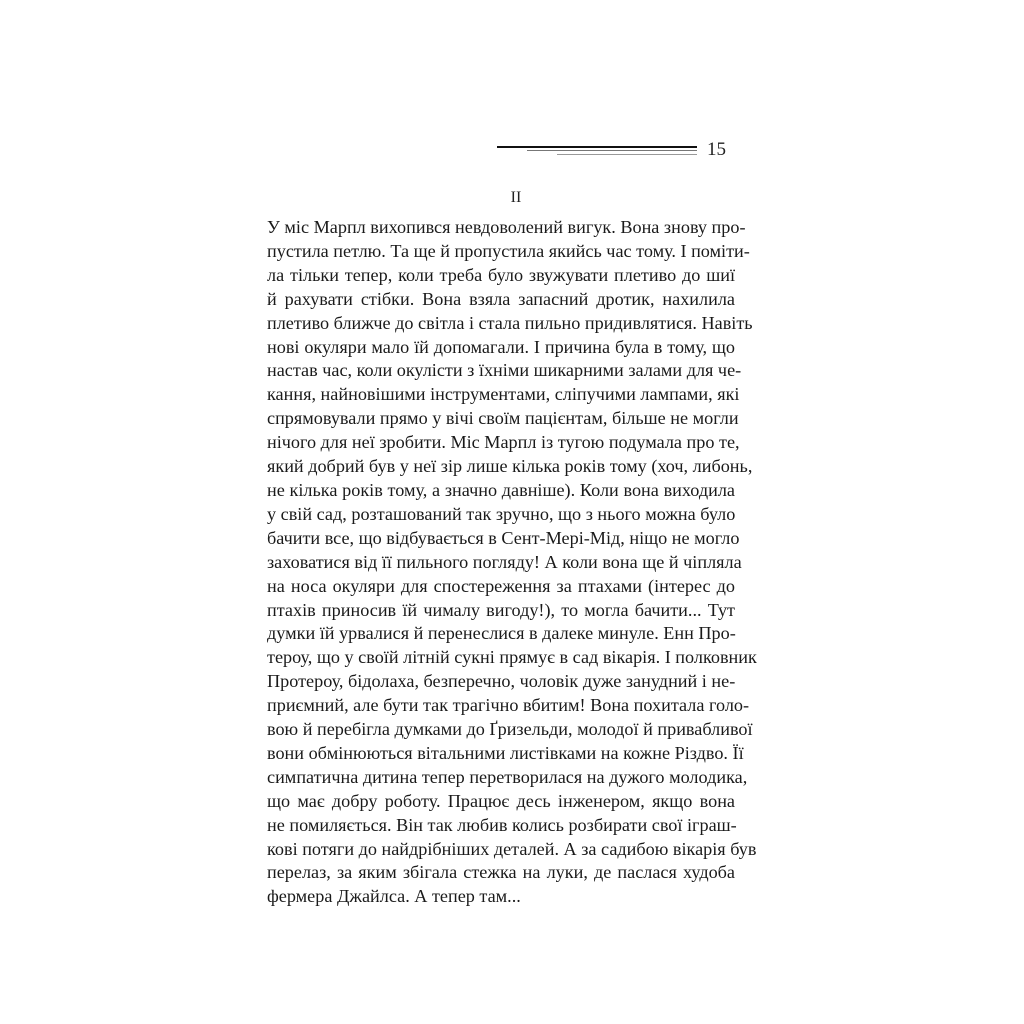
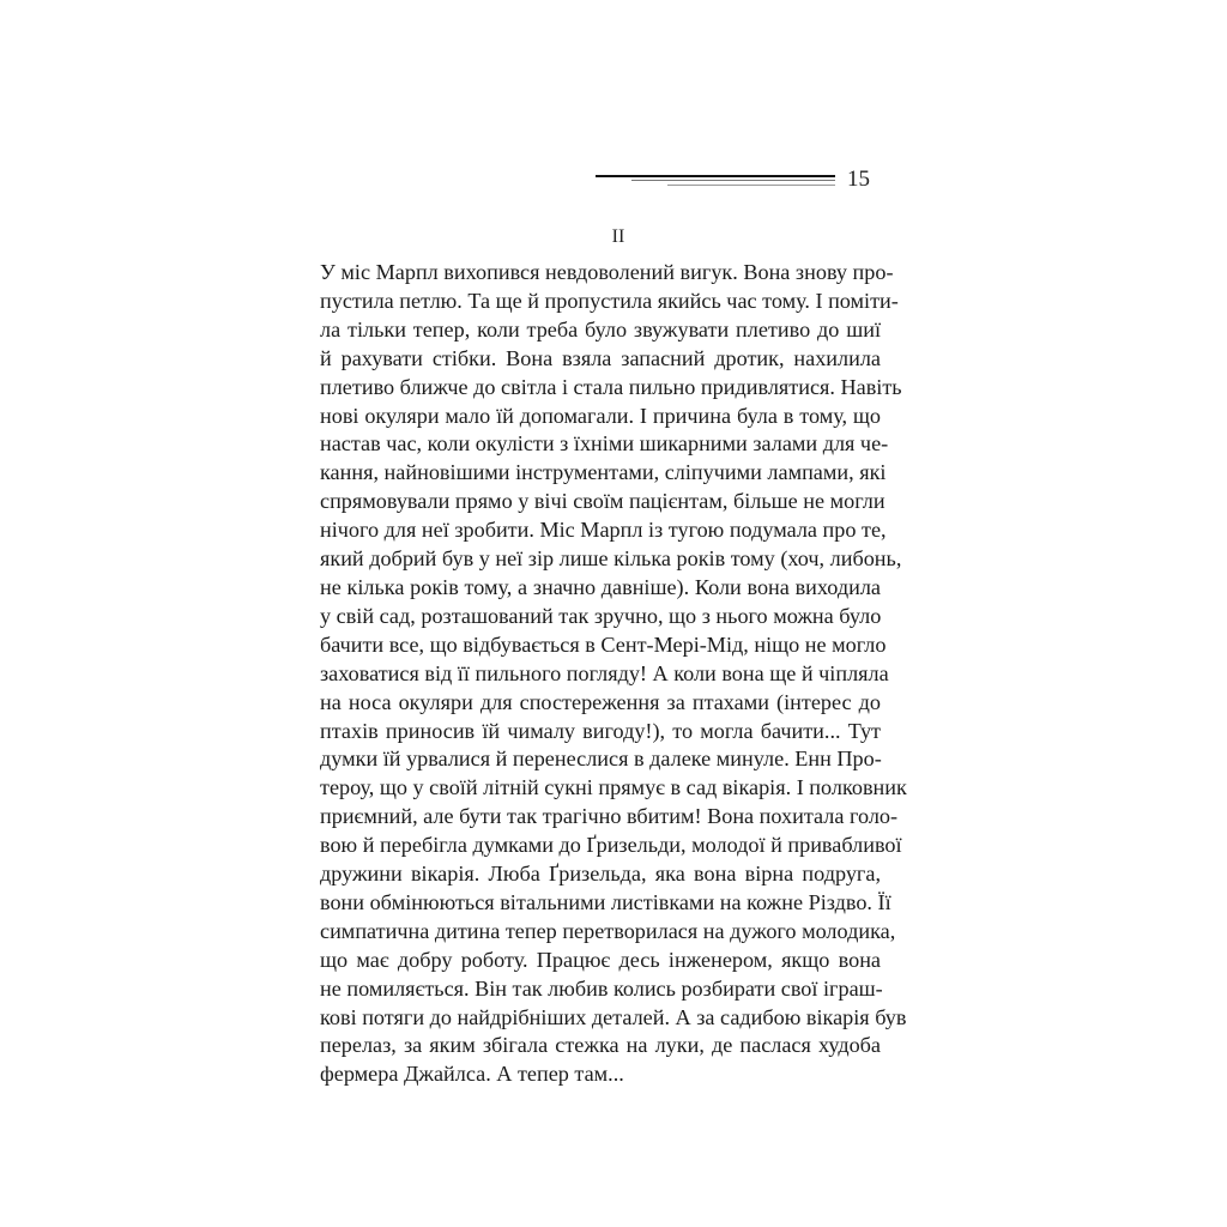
  15
  II
  У міс Марпл вихопився невдоволений вигук. Вона знову про-
  пустила петлю. Та ще й пропустила якийсь час тому. І поміти-
  ла тільки тепер, коли треба було звужувати плетиво до шиї
  й рахувати стібки. Вона взяла запасний дротик, нахилила
  плетиво ближче до світла і стала пильно придивлятися. Навіть
  нові окуляри мало їй допомагали. І причина була в тому, що
  настав час, коли окулісти з їхніми шикарними залами для че-
  кання, найновішими інструментами, сліпучими лампами, які
  спрямовували прямо у вічі своїм пацієнтам, більше не могли
  нічого для неї зробити. Міс Марпл із тугою подумала про те,
  який добрий був у неї зір лише кілька років тому (хоч, либонь,
  не кілька років тому, а значно давніше). Коли вона виходила
  у свій сад, розташований так зручно, що з нього можна було
  бачити все, що відбувається в Сент-Мері-Мід, ніщо не могло
  заховатися від її пильного погляду! А коли вона ще й чіпляла
  на носа окуляри для спостереження за птахами (інтерес до
  птахів приносив їй чималу вигоду!), то могла бачити... Тут
  думки їй урвалися й перенеслися в далеке минуле. Енн Про-
  тероу, що у своїй літній сукні прямує в сад вікарія. І полковник
- Протероу, бідолаха, безперечно, чоловік дуже занудний і не-
  приємний, але бути так трагічно вбитим! Вона похитала голо-
  вою й перебігла думками до Ґризельди, молодої й привабливої
+ дружини вікарія. Люба Ґризельда, яка вона вірна подруга,
  вони обмінюються вітальними листівками на кожне Різдво. Її
  симпатична дитина тепер перетворилася на дужого молодика,
  що має добру роботу. Працює десь інженером, якщо вона
  не помиляється. Він так любив колись розбирати свої іграш-
  кові потяги до найдрібніших деталей. А за садибою вікарія був
  перелаз, за яким збігала стежка на луки, де паслася худоба
  фермера Джайлса. А тепер там...
